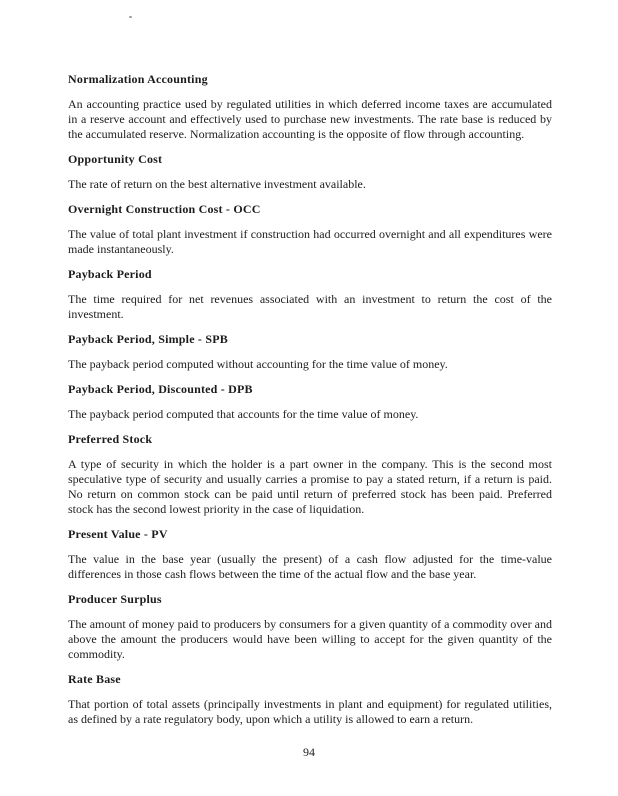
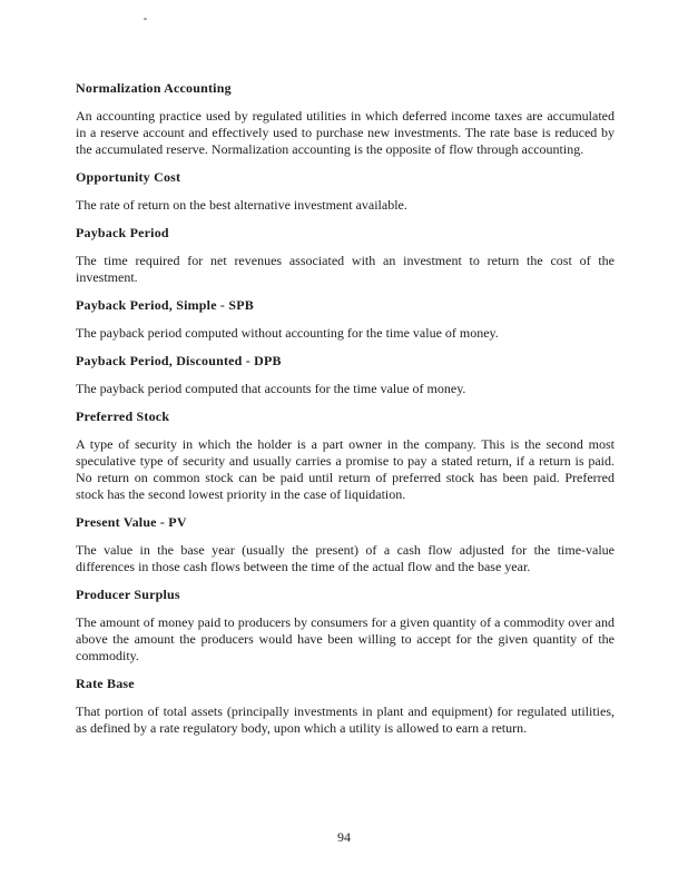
  Normalization Accounting
  An accounting practice used by regulated utilities in which deferred income taxes are accumulated in a reserve account and effectively used to purchase new investments. The rate base is reduced by the accumulated reserve. Normalization accounting is the opposite of flow through accounting.
  Opportunity Cost
  The rate of return on the best alternative investment available.
- Overnight Construction Cost - OCC
- The value of total plant investment if construction had occurred overnight and all expenditures were made instantaneously.
  Payback Period
  The time required for net revenues associated with an investment to return the cost of the investment.
  Payback Period, Simple - SPB
  The payback period computed without accounting for the time value of money.
  Payback Period, Discounted - DPB
  The payback period computed that accounts for the time value of money.
  Preferred Stock
  A type of security in which the holder is a part owner in the company. This is the second most speculative type of security and usually carries a promise to pay a stated return, if a return is paid. No return on common stock can be paid until return of preferred stock has been paid. Preferred stock has the second lowest priority in the case of liquidation.
  Present Value - PV
  The value in the base year (usually the present) of a cash flow adjusted for the time-value differences in those cash flows between the time of the actual flow and the base year.
  Producer Surplus
  The amount of money paid to producers by consumers for a given quantity of a commodity over and above the amount the producers would have been willing to accept for the given quantity of the commodity.
  Rate Base
  That portion of total assets (principally investments in plant and equipment) for regulated utilities, as defined by a rate regulatory body, upon which a utility is allowed to earn a return.
  94
